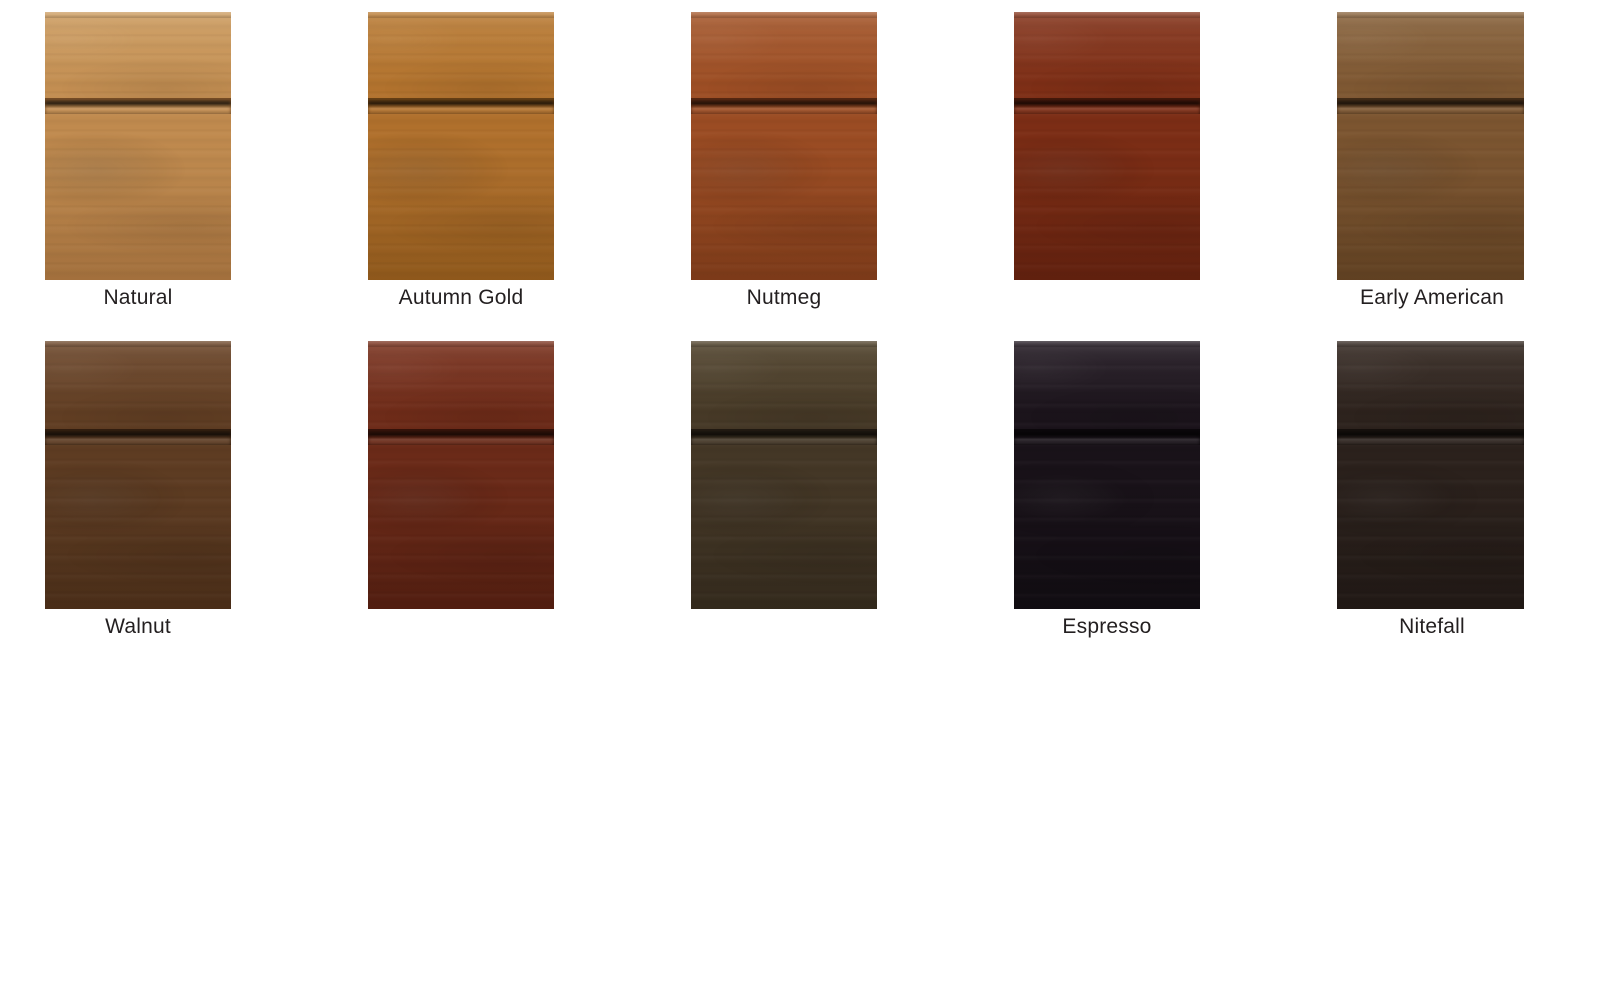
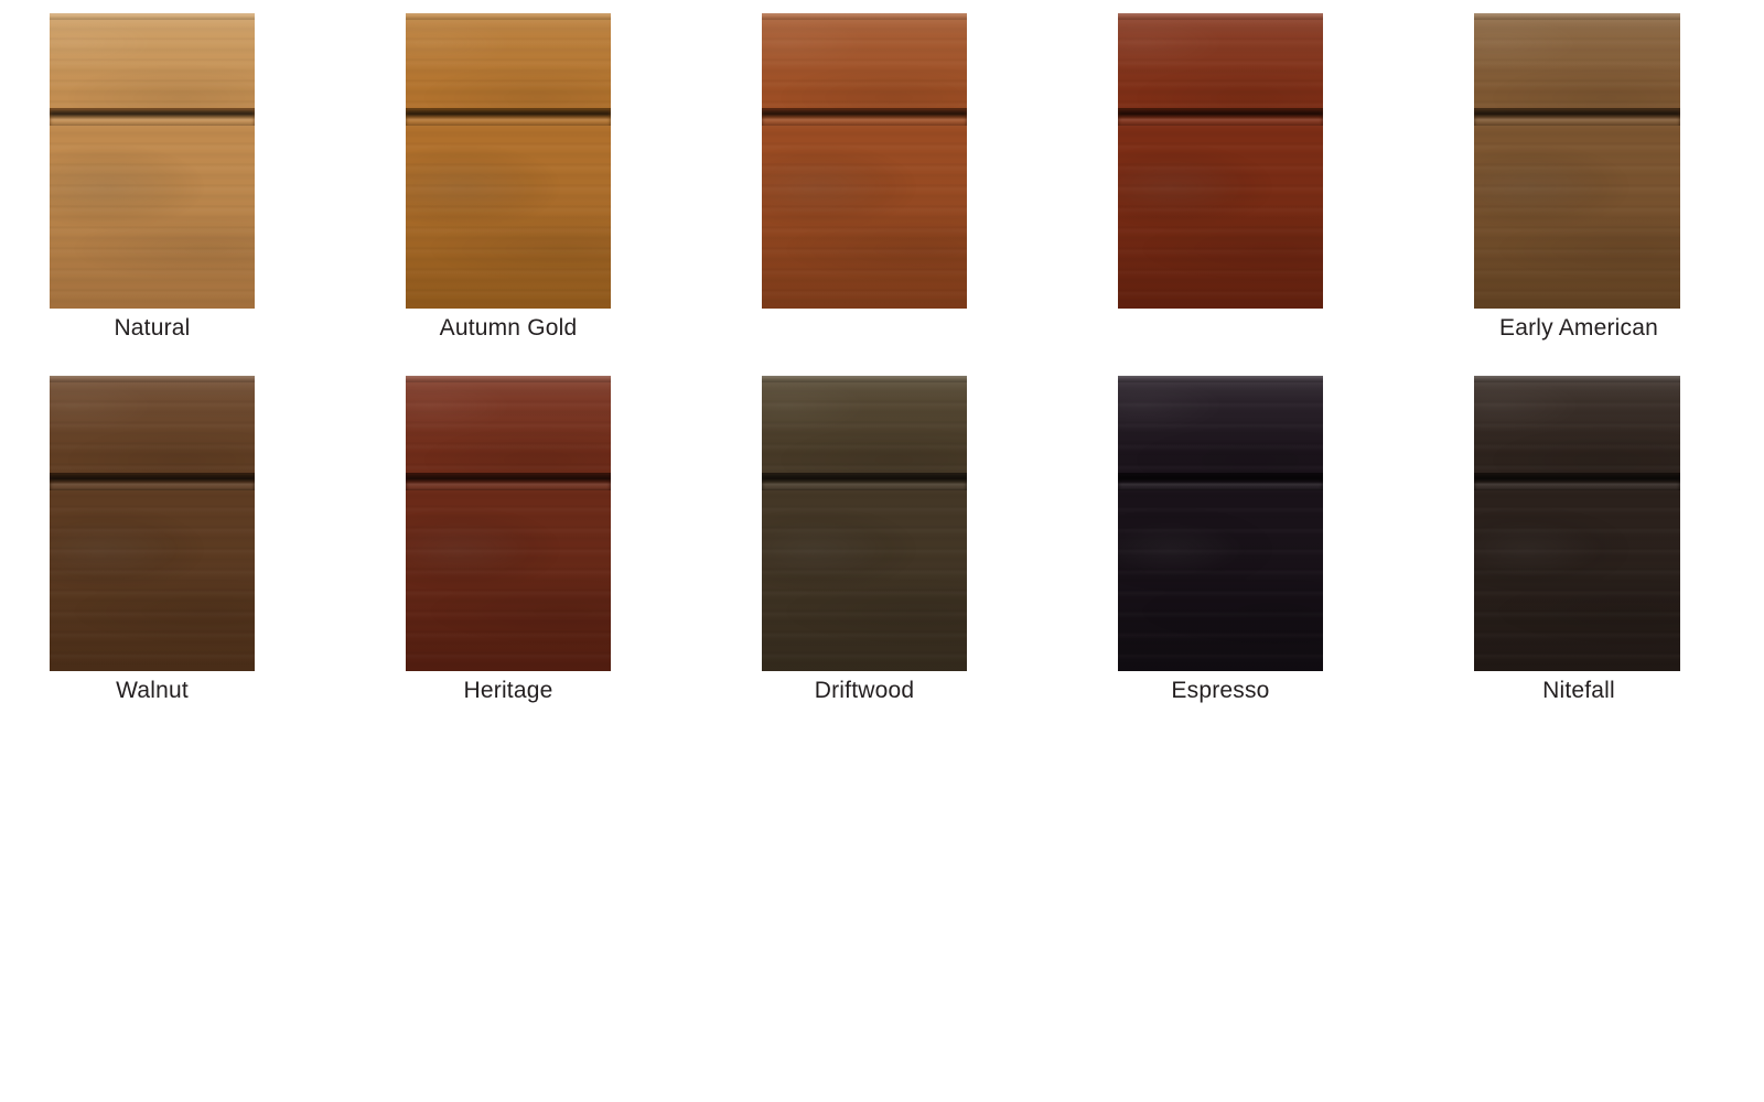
  Natural
  Autumn Gold
- Nutmeg
  Early American
  Walnut
+ Heritage
+ Driftwood
  Espresso
  Nitefall
